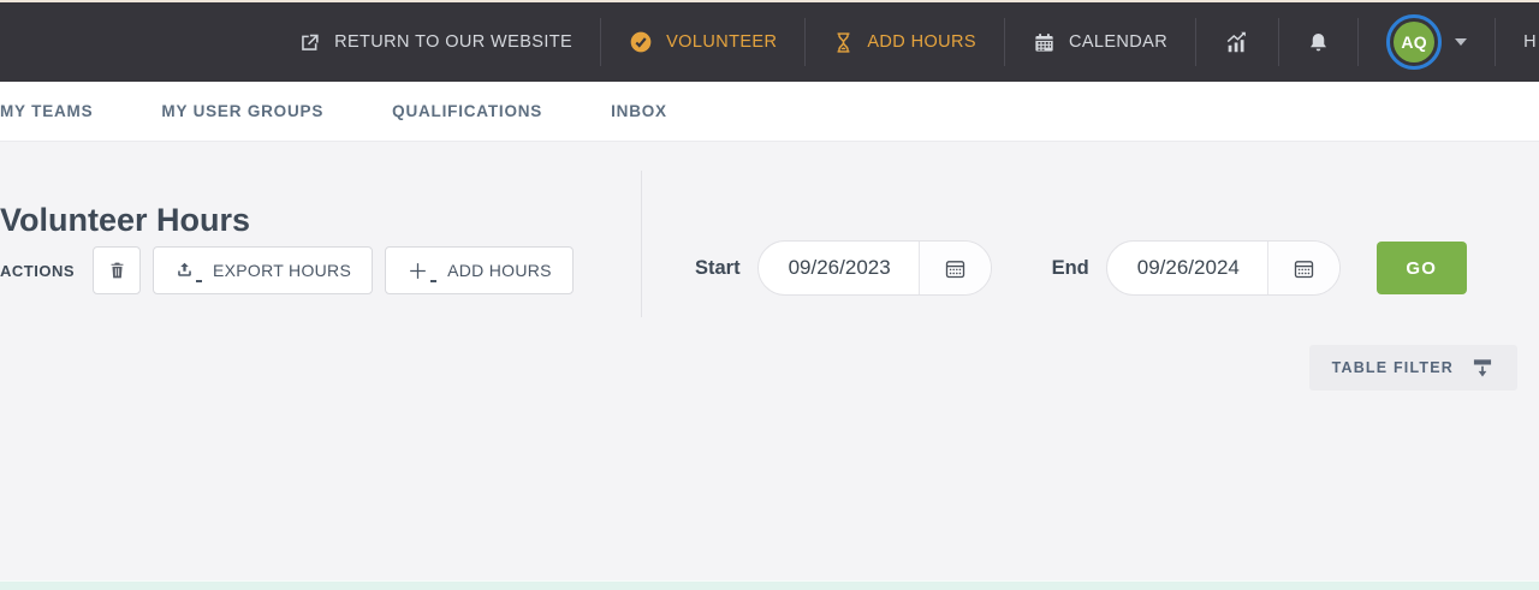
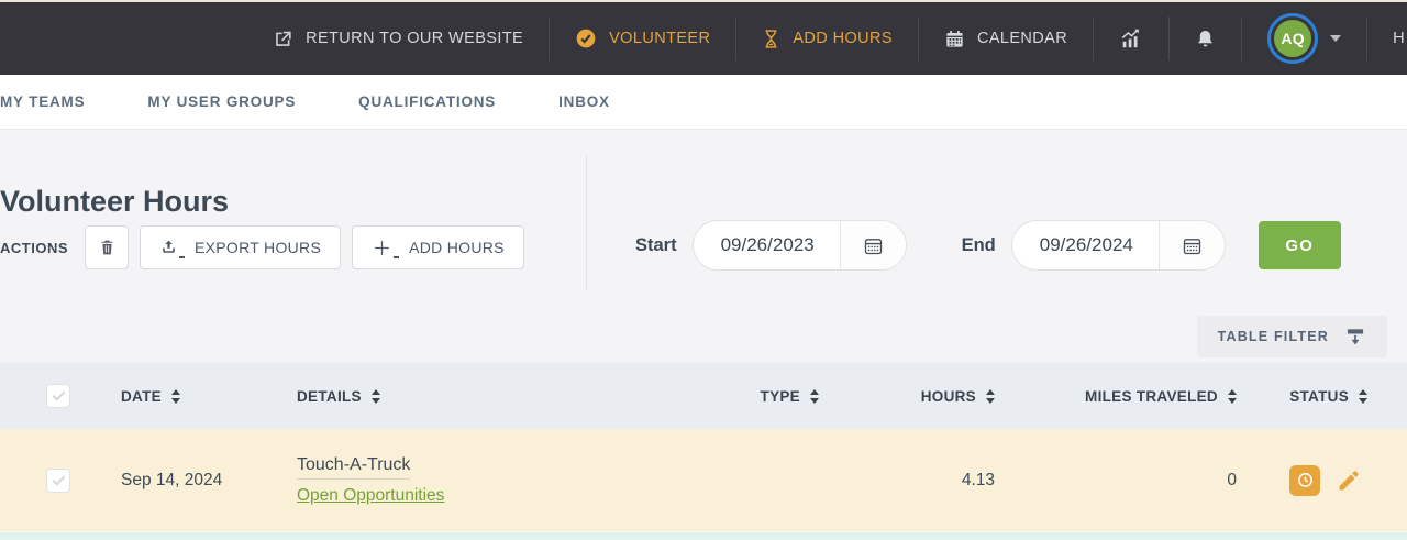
  RETURN TO OUR WEBSITE
  VOLUNTEER
  ADD HOURS
  CALENDAR
  AQ
  H
  MY TEAMS
  MY USER GROUPS
  QUALIFICATIONS
  INBOX
  Volunteer Hours
  ACTIONS
  EXPORT HOURS
  ADD HOURS
  Start
  09/26/2023
  End
  09/26/2024
  GO
  TABLE FILTER
+ DATE
+ DETAILS
+ TYPE
+ HOURS
+ MILES TRAVELED
+ STATUS
+ Sep 14, 2024
+ Touch-A-Truck
+ Open Opportunities
+ 4.13
+ 0
